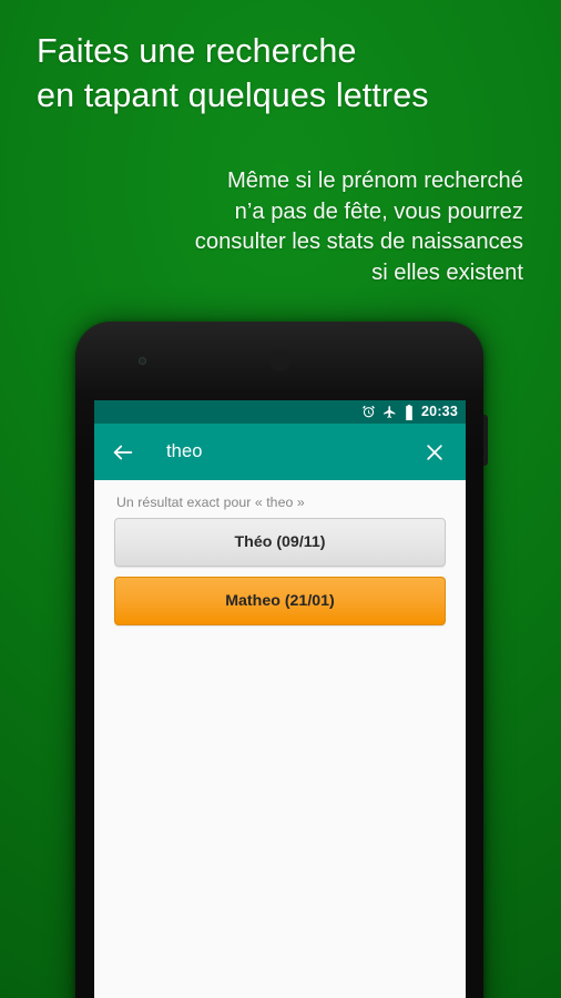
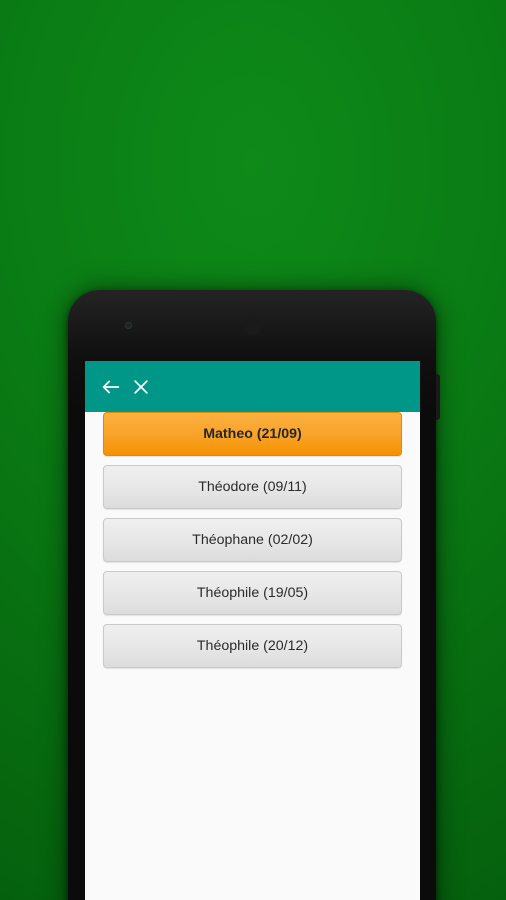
- Faites une recherche
- en tapant quelques lettres
- Même si le prénom recherché
- n’a pas de fête, vous pourrez
- consulter les stats de naissances
- si elles existent
- 20:33
- theo
- Un résultat exact pour « theo »
- Théo (09/11)
- Matheo (21/01)
+ Matheo (21/09)
+ Théodore (09/11)
+ Théophane (02/02)
+ Théophile (19/05)
+ Théophile (20/12)
